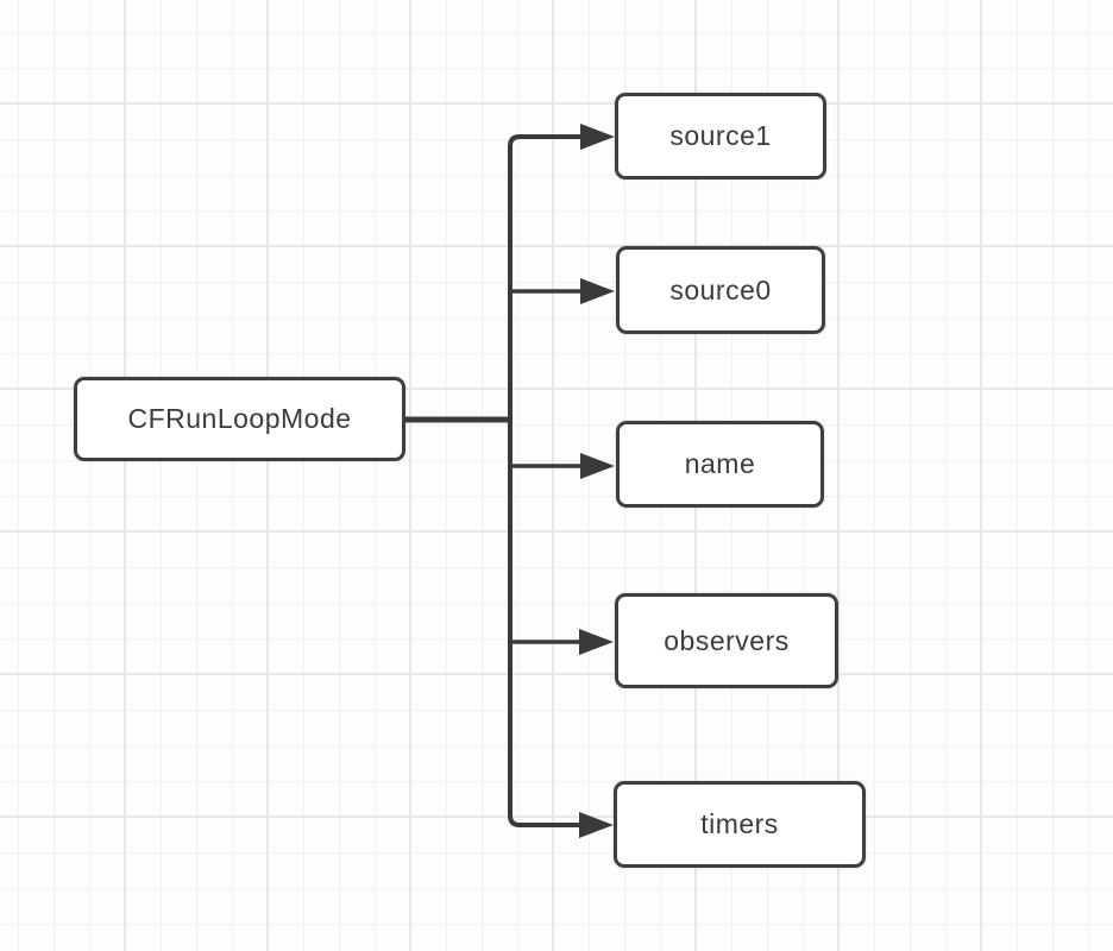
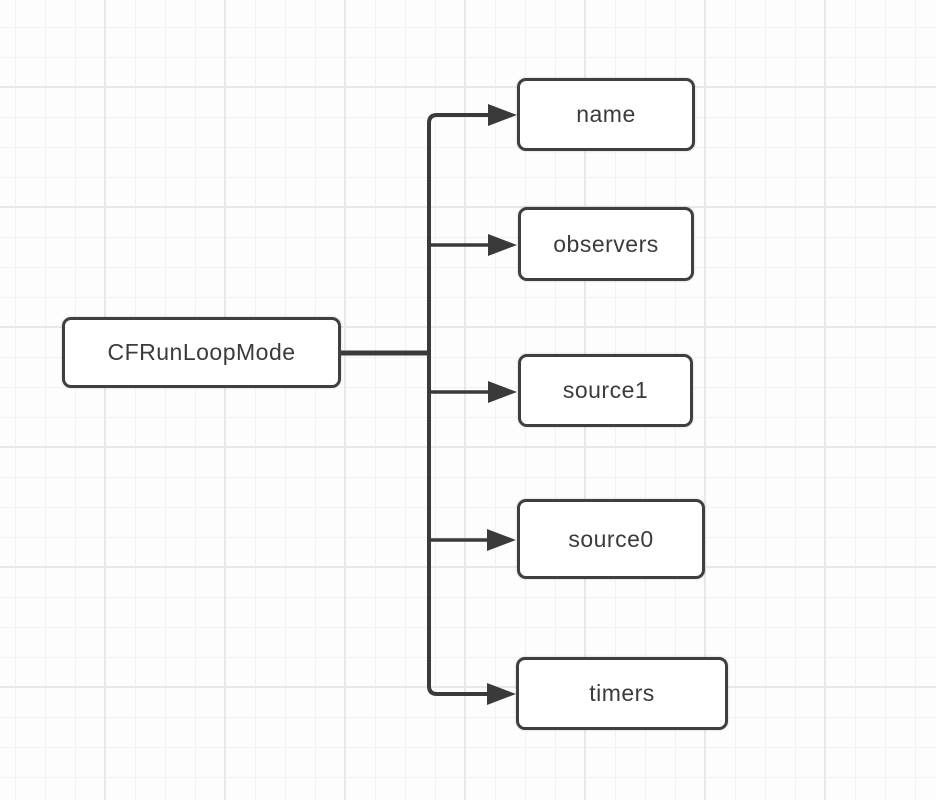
  CFRunLoopMode
- source1
+ name
- source0
+ observers
- name
+ source1
- observers
+ source0
  timers
